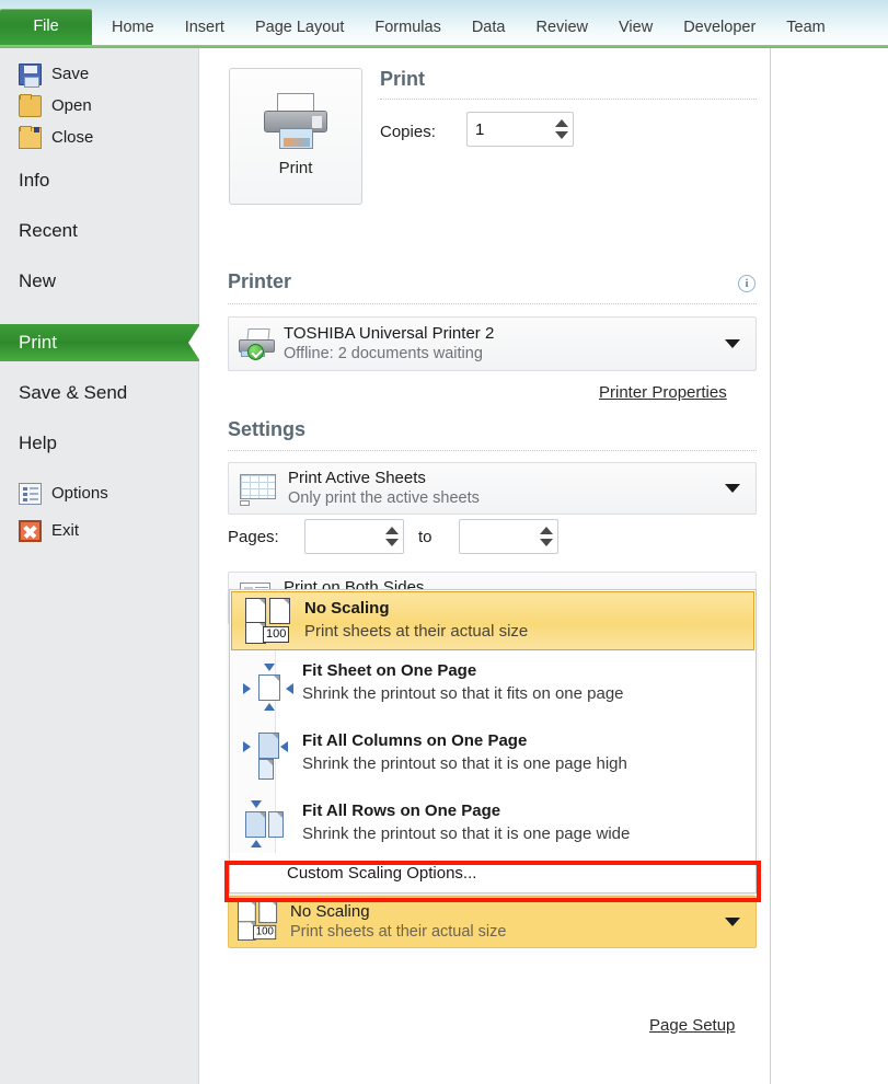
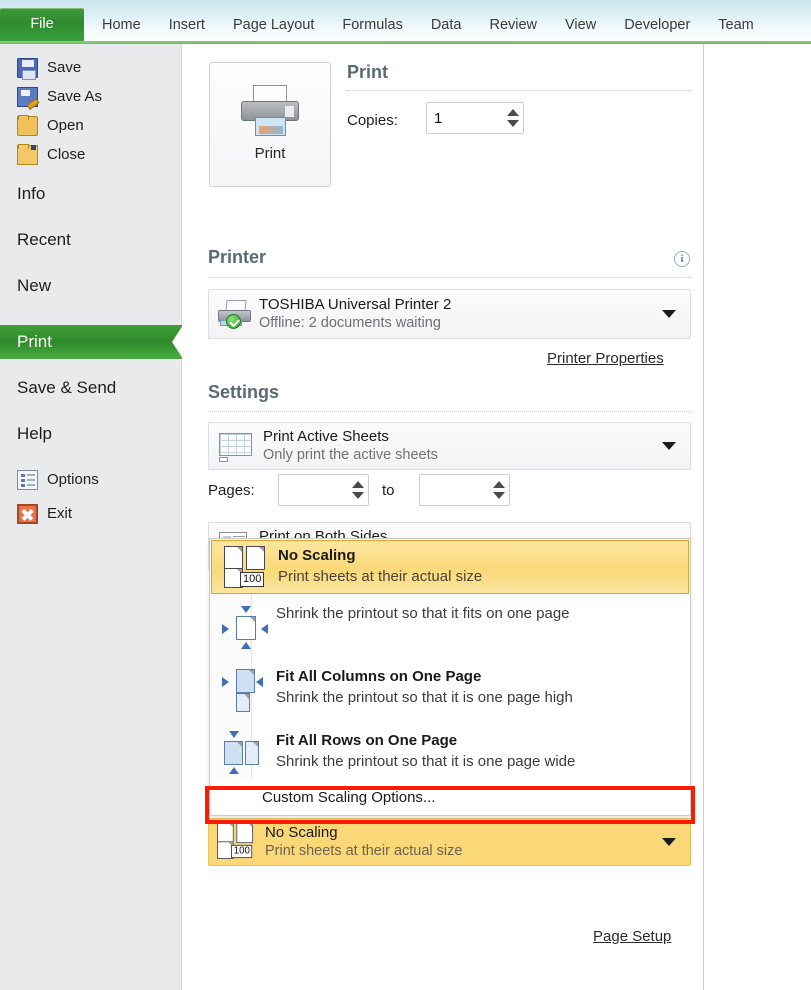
  File
  Home
  Insert
  Page Layout
  Formulas
  Data
  Review
  View
  Developer
  Team
  Save
+ Save As
  Open
  Close
  Info
  Recent
  New
  Print
  Save & Send
  Help
  Options
  Exit
  Print
  Print
  Copies:
  1
  Printer
  i
  TOSHIBA Universal Printer 2
  Offline: 2 documents waiting
  Printer Properties
  Settings
  Print Active Sheets
  Only print the active sheets
  Pages:
  to
  Print on Both Sides
  100
  No Scaling
  Print sheets at their actual size
  Page Setup
  100
  No Scaling
  Print sheets at their actual size
- Fit Sheet on One Page
  Shrink the printout so that it fits on one page
  Fit All Columns on One Page
  Shrink the printout so that it is one page high
  Fit All Rows on One Page
  Shrink the printout so that it is one page wide
  Custom Scaling Options...
